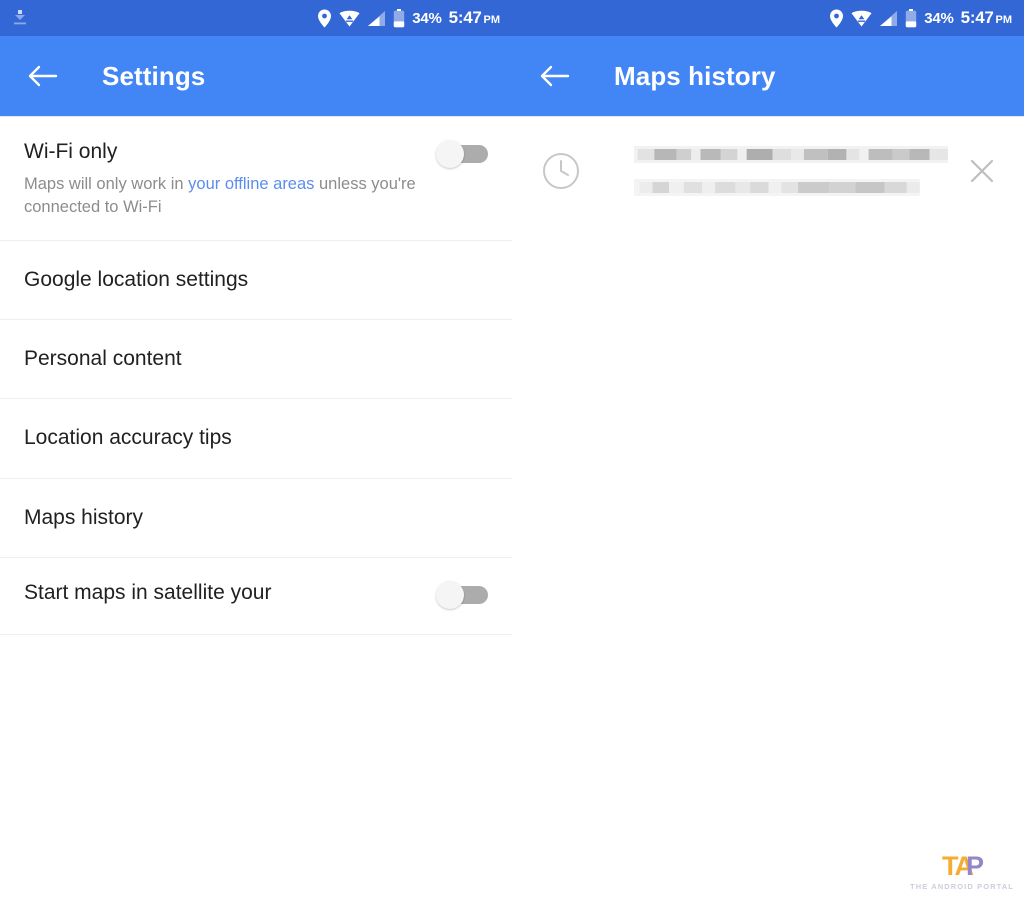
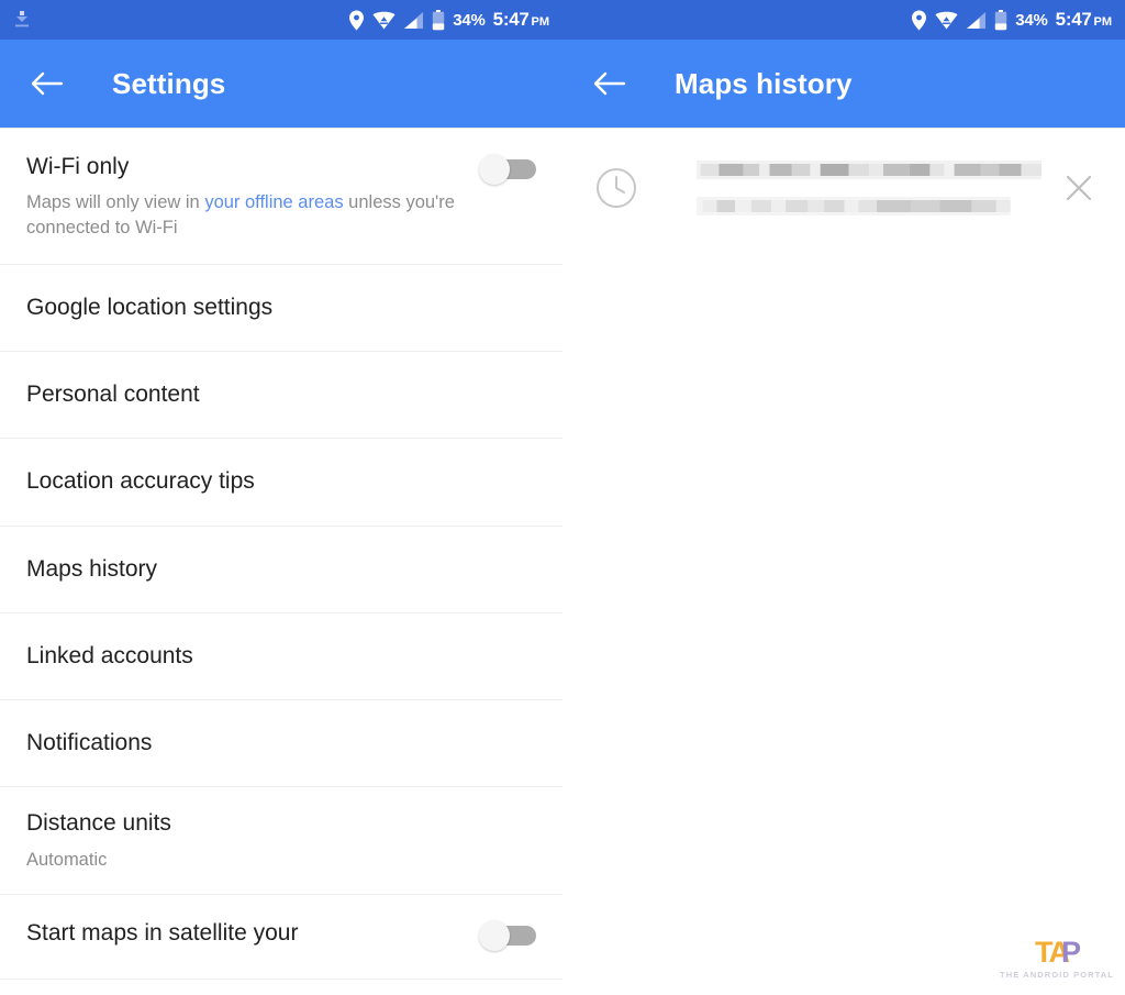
  34%
  5:47
  PM
  Settings
  Wi-Fi only
- Maps will only work in your offline areas unless you're connected to Wi-Fi
+ Maps will only view in your offline areas unless you're connected to Wi-Fi
  Google location settings
  Personal content
  Location accuracy tips
  Maps history
+ Linked accounts
+ Notifications
+ Distance units
+ Automatic
  Start maps in satellite your
  34%
  5:47
  PM
  Maps history
  TAP
  THE ANDROID PORTAL
